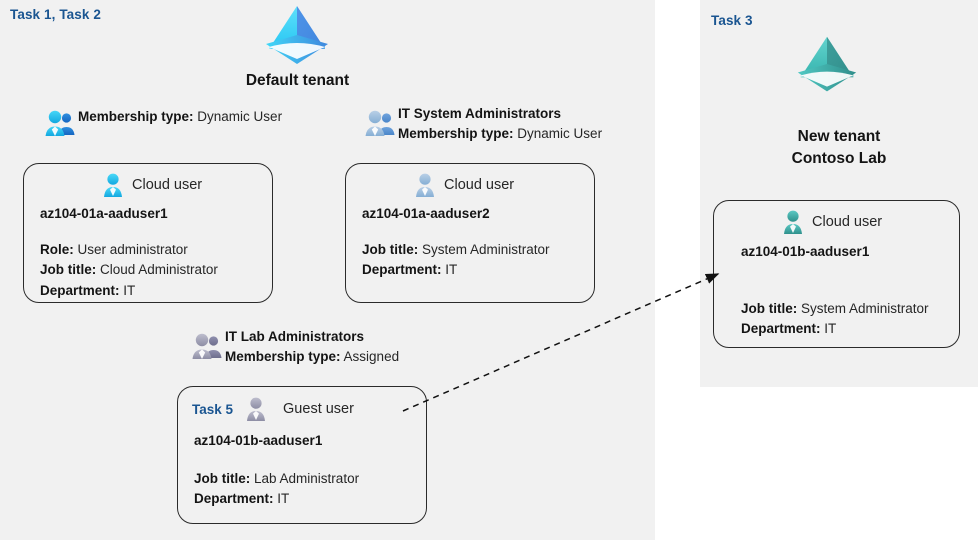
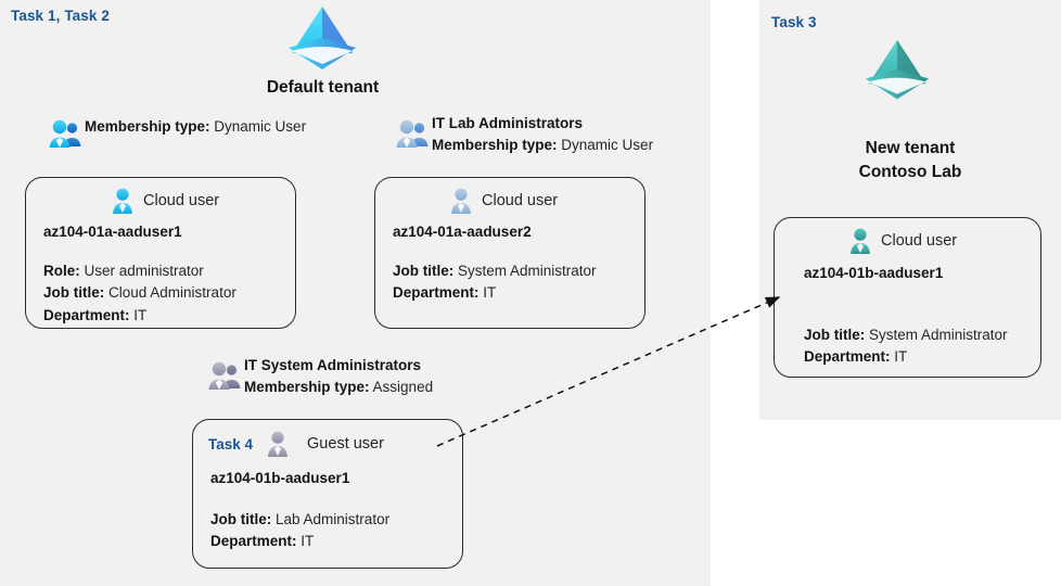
  Task 1, Task 2
  Default tenant
  Membership type: Dynamic User
  Cloud user
  az104-01a-aaduser1
  Role: User administrator
  Job title: Cloud Administrator
  Department: IT
- IT System Administrators
+ IT Lab Administrators
  Membership type: Dynamic User
  Cloud user
  az104-01a-aaduser2
  Job title: System Administrator
  Department: IT
- IT Lab Administrators
+ IT System Administrators
  Membership type: Assigned
- Task 5
+ Task 4
  Guest user
  az104-01b-aaduser1
  Job title: Lab Administrator
  Department: IT
  Task 3
  New tenant
  Contoso Lab
  Cloud user
  az104-01b-aaduser1
  Job title: System Administrator
  Department: IT
